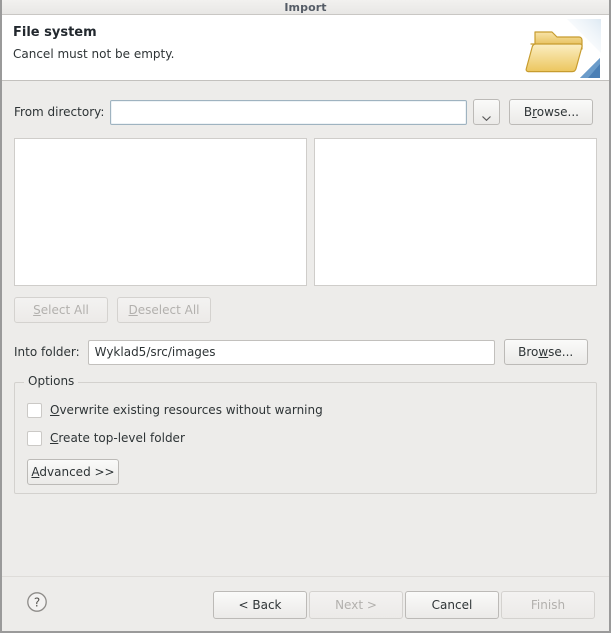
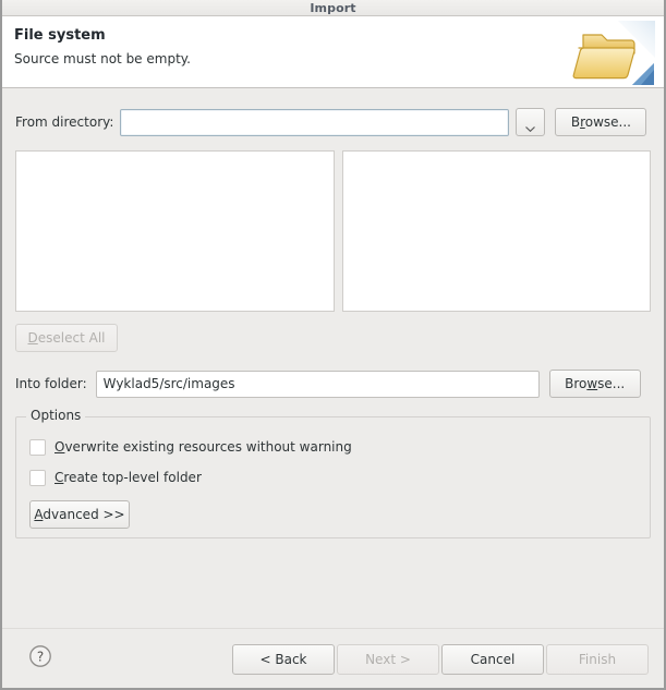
  Import
  File system
- Cancel must not be empty.
+ Source must not be empty.
  From directory:
  Browse...
- Select All
  Deselect All
  Into folder:
  Wyklad5/src/images
  Browse...
  Options
  Overwrite existing resources without warning
  Create top-level folder
  Advanced >>
  ?
  < Back
  Next >
  Cancel
  Finish
